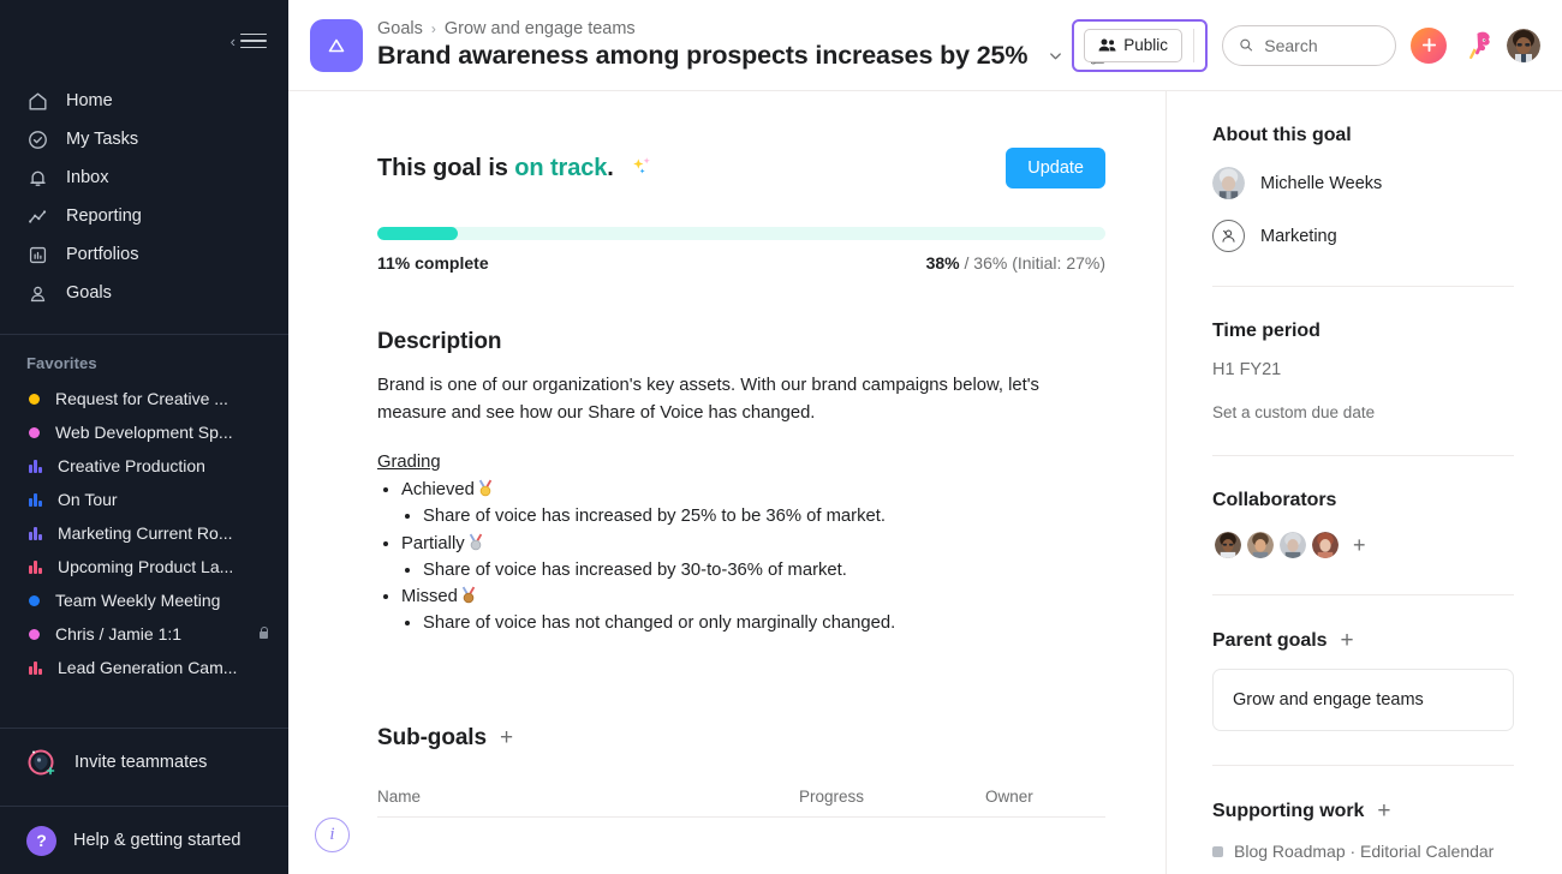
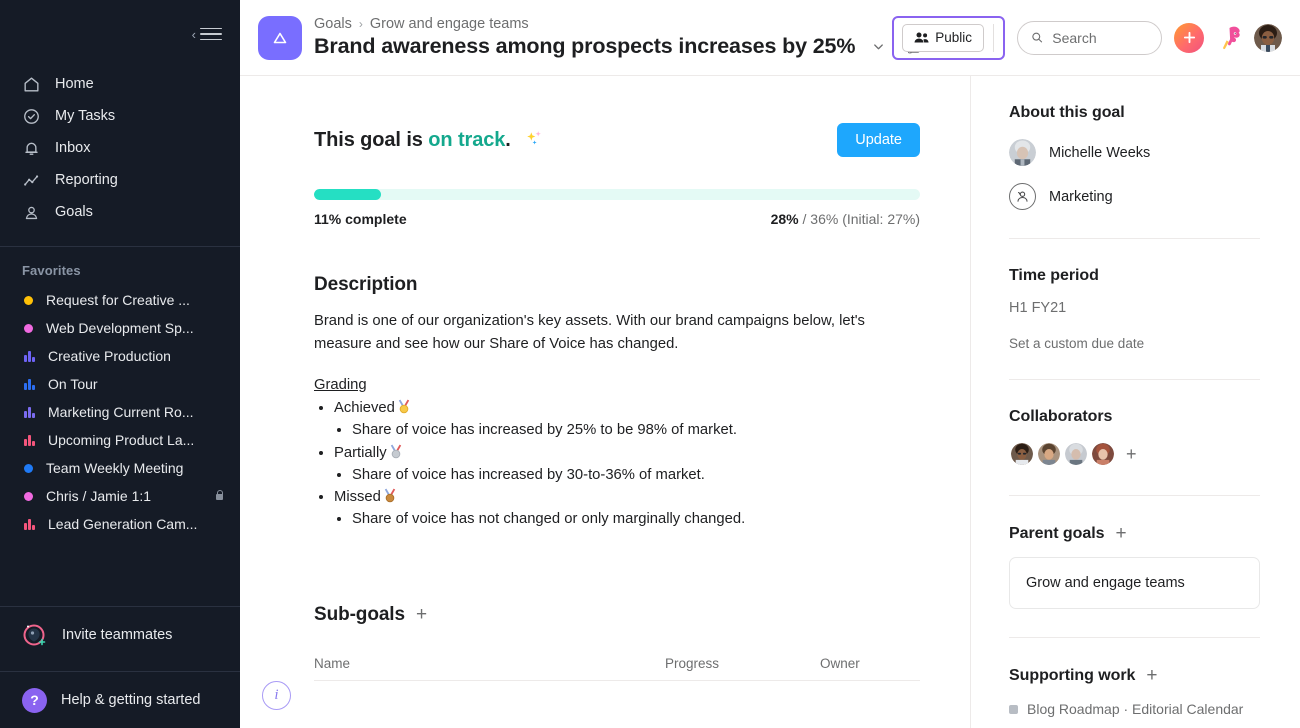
  ‹
  Home
  My Tasks
  Inbox
  Reporting
- Portfolios
  Goals
  Favorites
  Request for Creative ...
  Web Development Sp...
  Creative Production
  On Tour
  Marketing Current Ro...
  Upcoming Product La...
  Team Weekly Meeting
  Chris / Jamie 1:1
  Lead Generation Cam...
  Invite teammates
  ?
  Help & getting started
  Goals
  ›
  Grow and engage teams
  Brand awareness among prospects increases by 25%
  Public
  Search
  This goal is on track.
  Update
  11% complete
- 38% / 36% (Initial: 27%)
+ 28% / 36% (Initial: 27%)
  Description
  Brand is one of our organization's key assets. With our brand campaigns below, let's measure and see how our Share of Voice has changed.
  Grading
  Achieved
- Share of voice has increased by 25% to be 36% of market.
+ Share of voice has increased by 25% to be 98% of market.
  Partially
  Share of voice has increased by 30-to-36% of market.
  Missed
  Share of voice has not changed or only marginally changed.
  Sub-goals
  +
  Name
  Progress
  Owner
  i
  About this goal
  Michelle Weeks
  Marketing
  Time period
  H1 FY21
  Set a custom due date
  Collaborators
  +
  Parent goals
  +
  Grow and engage teams
  Supporting work
  +
  Blog Roadmap · Editorial Calendar
